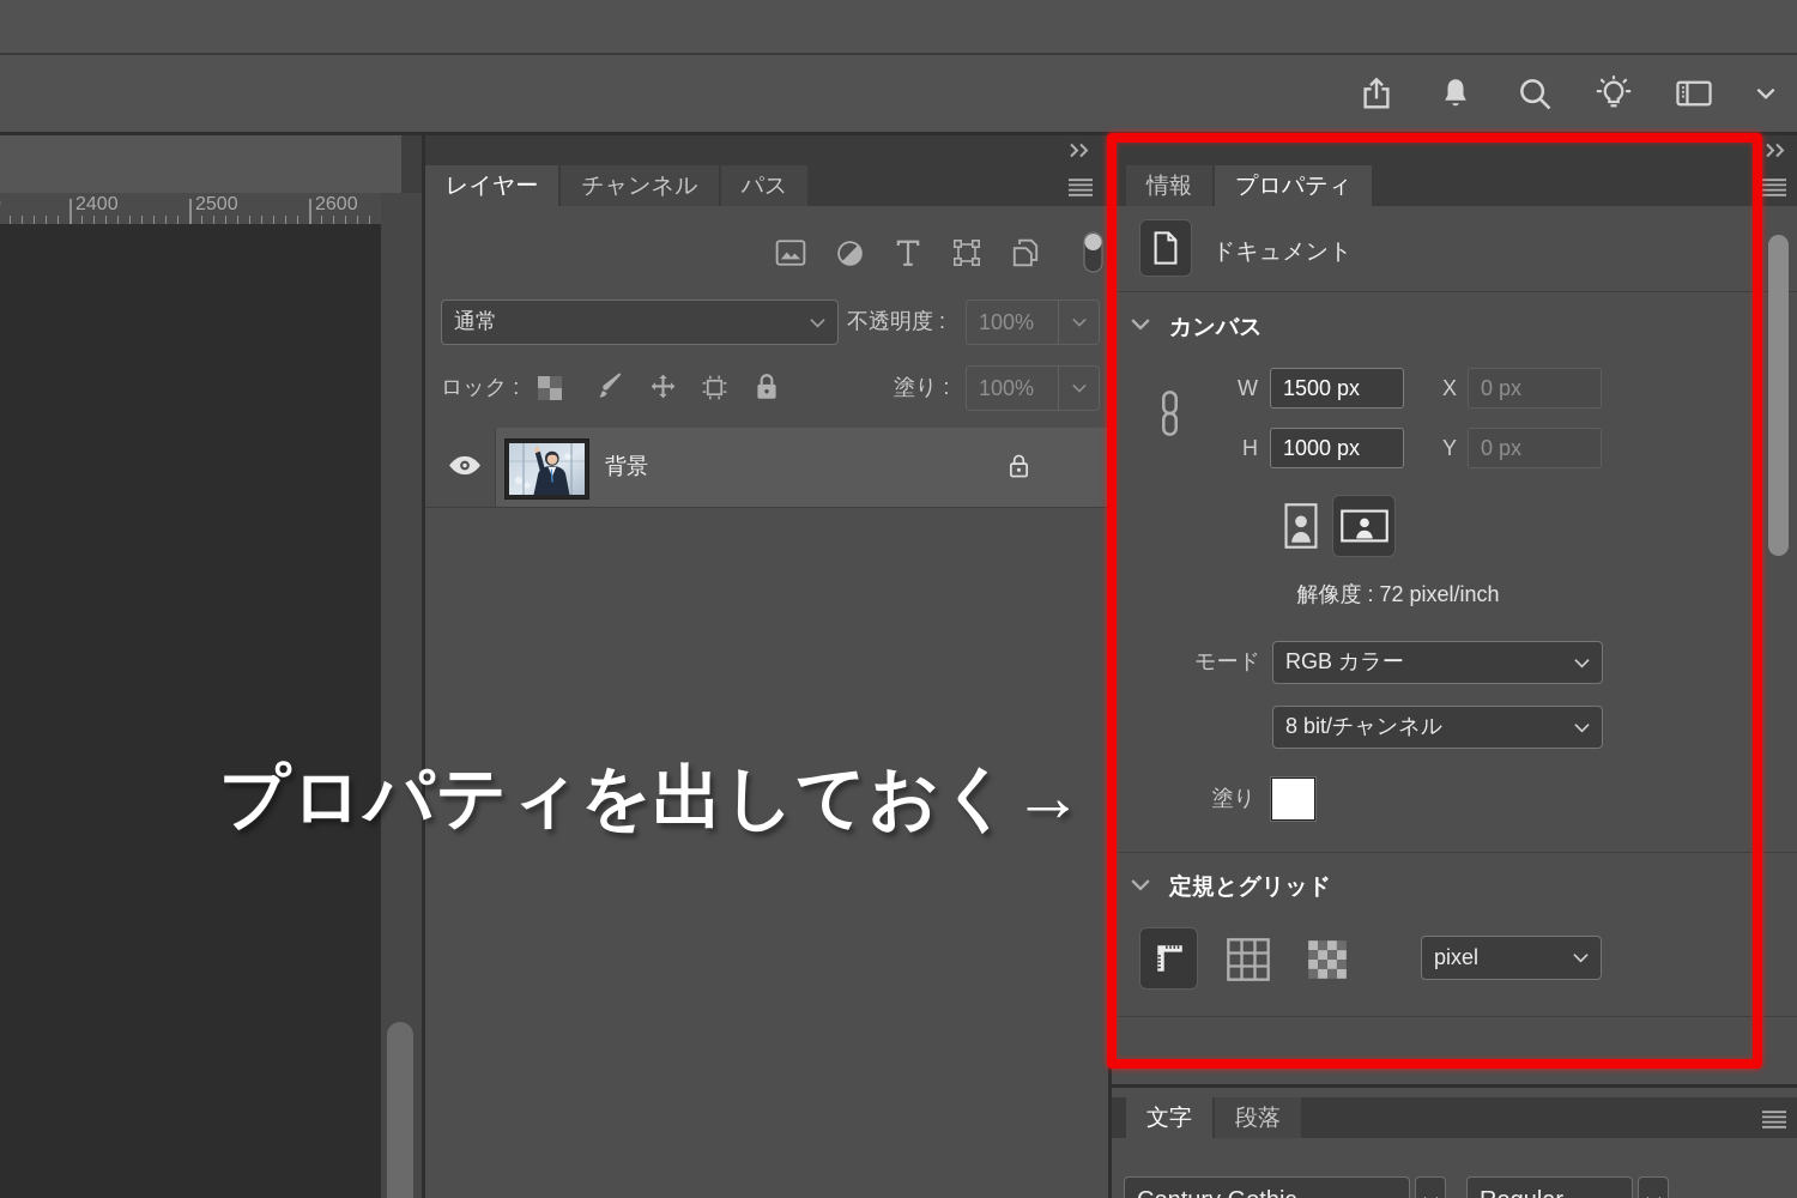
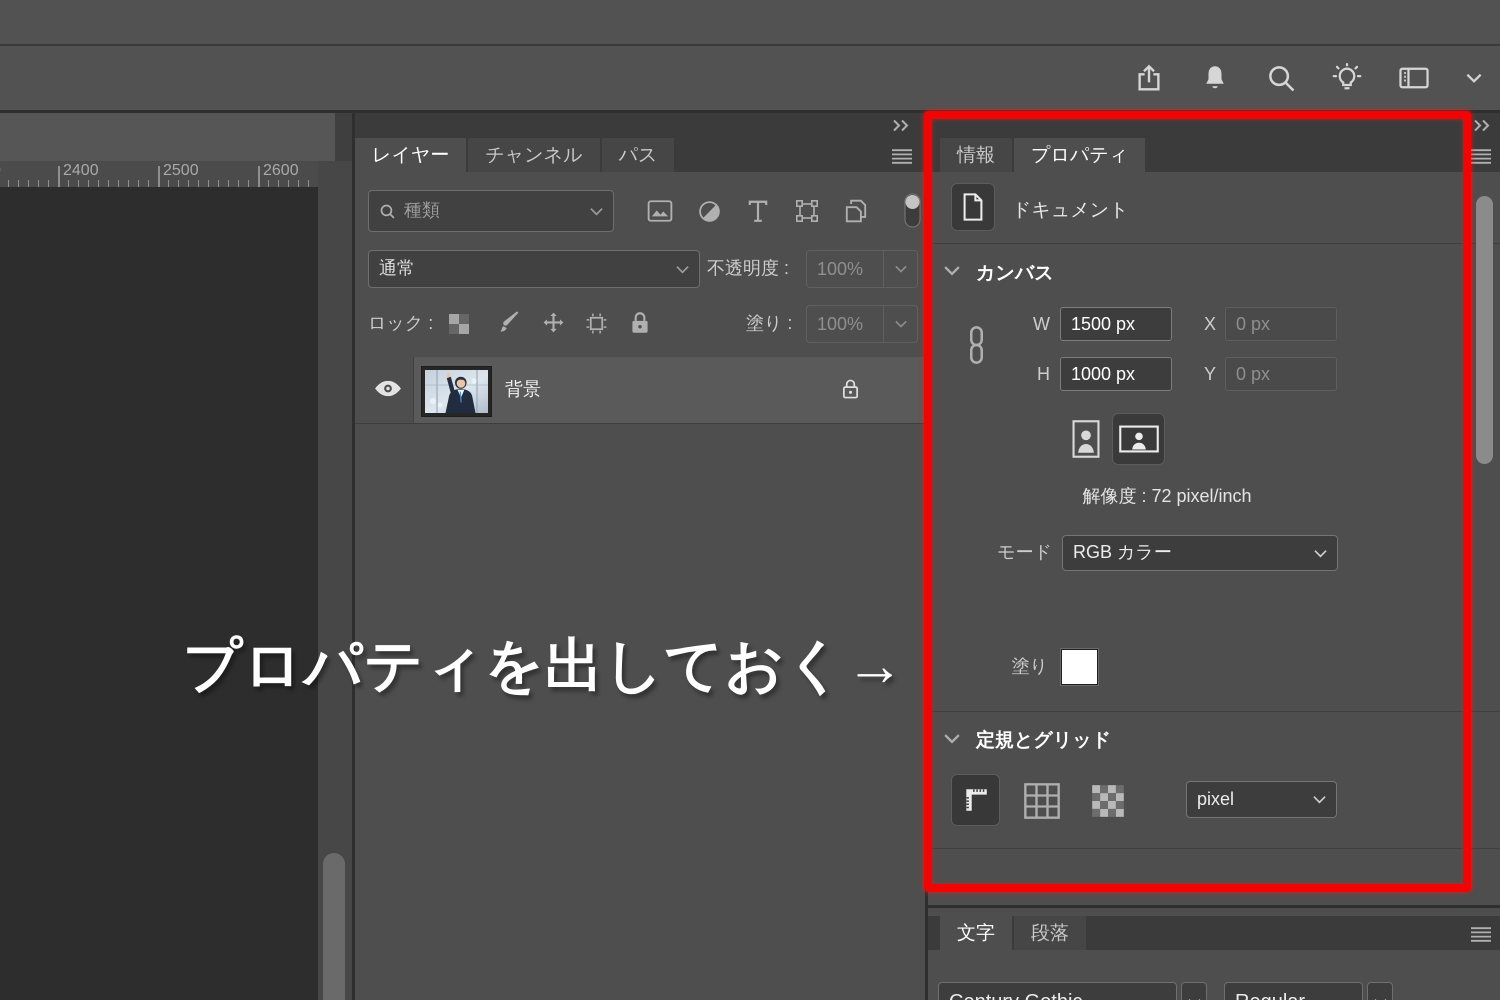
  2400
  2500
  2600
  レイヤー
  チャンネル
  パス
+ 種類
  通常
  不透明度 :
  100%
  ロック :
  塗り :
  100%
  背景
  情報
  プロパティ
  ドキュメント
  カンバス
  W
  1500 px
  X
  0 px
  H
  1000 px
  Y
  0 px
  解像度 : 72 pixel/inch
  モード
  RGB カラー
- 8 bit/チャンネル
  塗り
  定規とグリッド
  pixel
  文字
  段落
  プロパティを出しておく→
